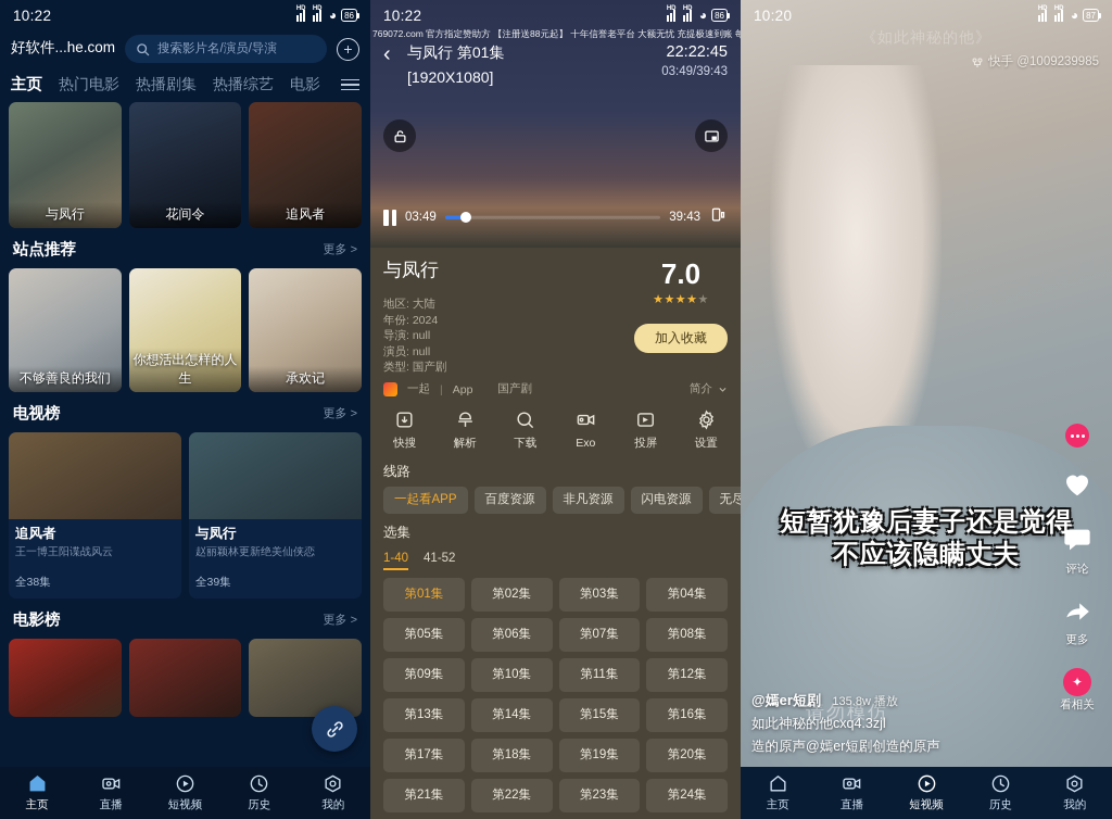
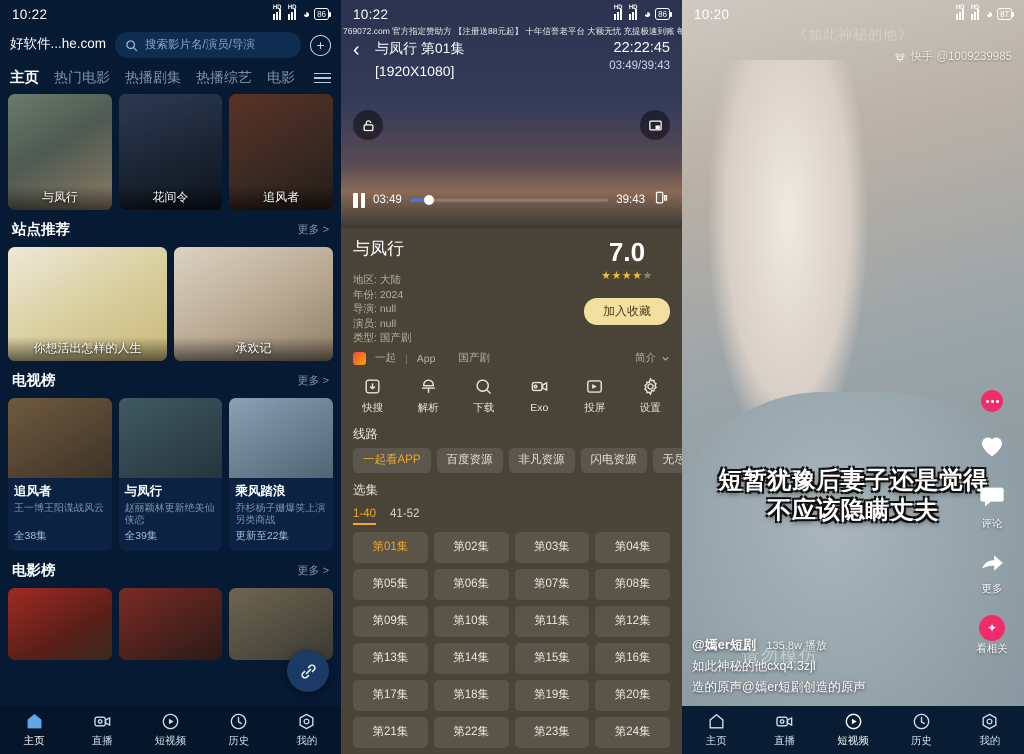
  10:22
  ◕
  86
  好软件...he.com
  搜索影片名/演员/导演
  +
  主页
  热门电影
  热播剧集
  热播综艺
  电影
  与凤行
  花间令
  追风者
  站点推荐
  更多 >
- 不够善良的我们
  你想活出怎样的人生
  承欢记
  电视榜
  更多 >
  追风者
  王一博王阳谍战风云
  全38集
  与凤行
  赵丽颖林更新绝美仙侠恋
  全39集
+ 乘风踏浪
+ 乔杉杨子姗爆笑上演另类商战
+ 更新至22集
  电影榜
  更多 >
  主页
  直播
  短视频
  历史
  我的
  10:22
  ◕
  86
  769072.com 官方指定赞助方 【注册送88元起】 十年信誉老平台 大额无忧 充提极速到账
  ‹
  与凤行 第01集
  [1920X1080]
  22:22:45
  03:49/39:43
  03:49
  39:43
  与凤行
  地区: 大陆
  年份: 2024
  导演: null
  演员: null
  类型: 国产剧
  7.0
  ★★★★★
  加入收藏
  一起
  |
  App
  国产剧
  简介
  快搜
  解析
  下载
  Exo
  投屏
  设置
  线路
  一起看APP
  百度资源
  非凡资源
  闪电资源
  选集
  1-40
  41-52
  第01集
  第02集
  第03集
  第04集
  第05集
  第06集
  第07集
  第08集
  第09集
  第10集
  第11集
  第12集
  第13集
  第14集
  第15集
  第16集
  第17集
  第18集
  第19集
  第20集
  第21集
  第22集
  第23集
  第24集
  10:20
  ◕
  87
  快手 @1009239985
  请勿模仿
  短暂犹豫后妻子还是觉得
  不应该隐瞒丈夫
  评论
  更多
  ✦
  看相关
  @嫣er短剧 135.8w 播放
  如此神秘的他cxq4.3zjl
  造的原声@嫣er短剧创造的原声
  主页
  直播
  短视频
  历史
  我的
